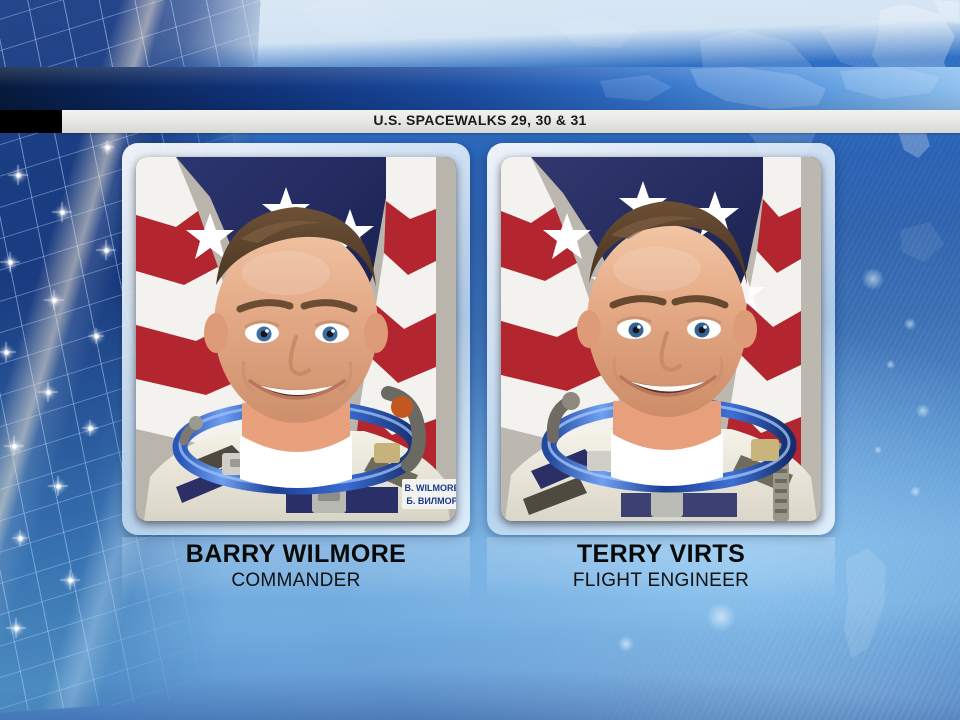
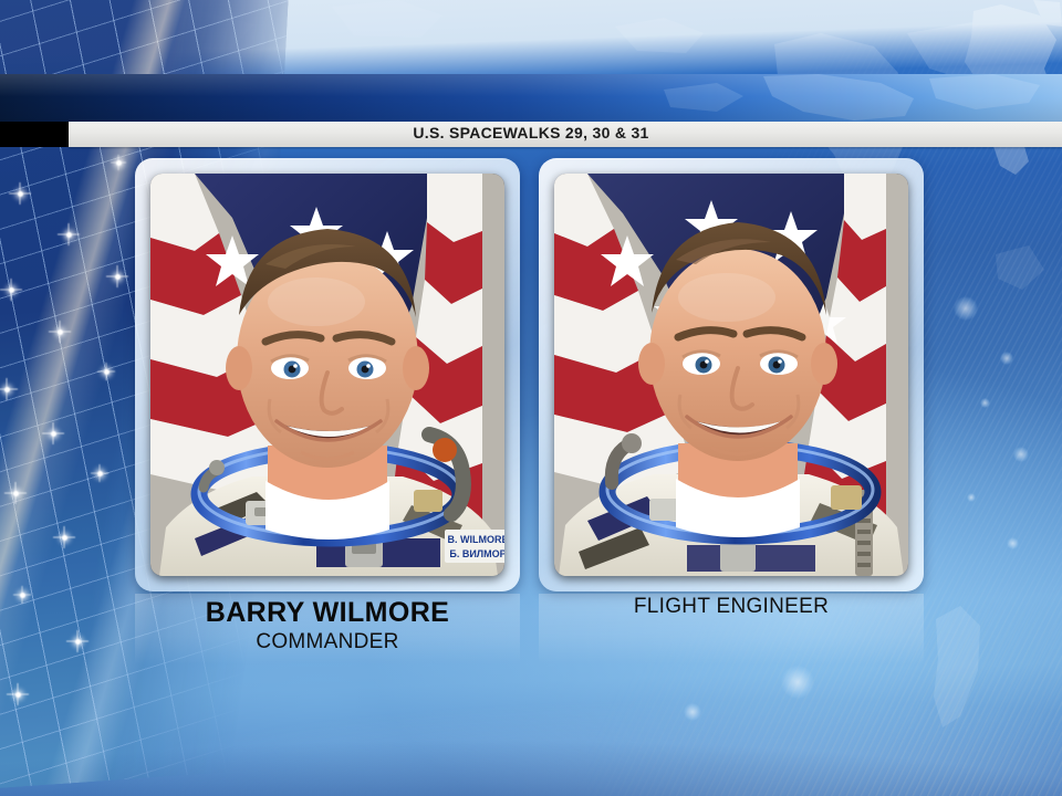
  U.S. SPACEWALKS 29, 30 & 31
  B. WILMOR
  Б. ВИЛМОР
  BARRY WILMORE
  COMMANDER
- TERRY VIRTS
  FLIGHT ENGINEER
